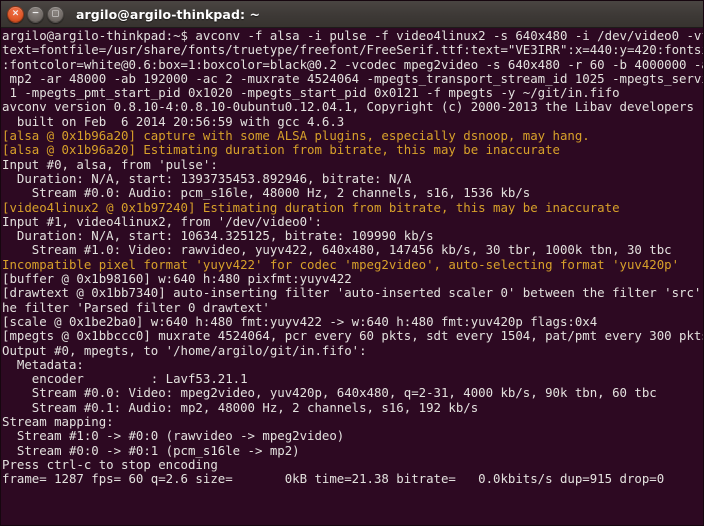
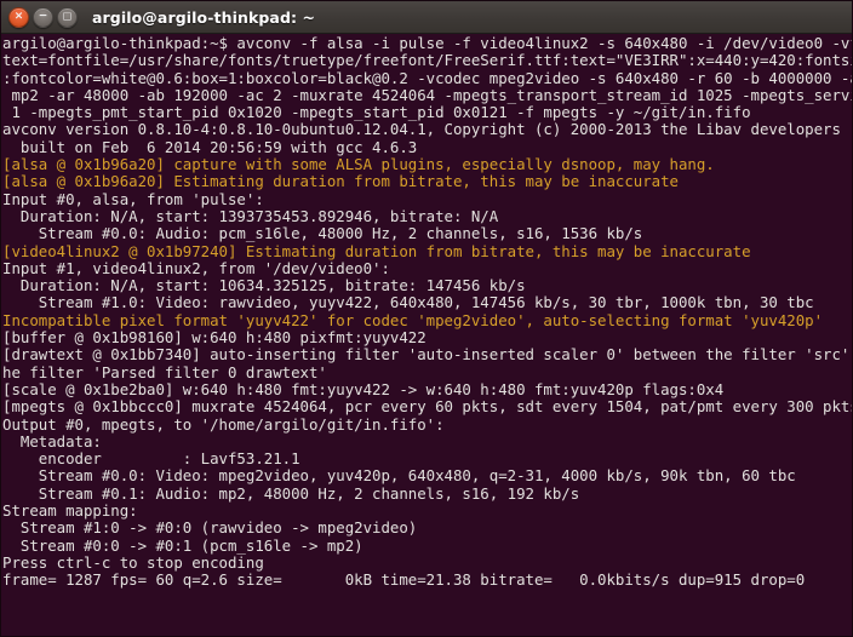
  ×
  −
  □
  argilo@argilo-thinkpad: ~
  argilo@argilo-thinkpad:~$ avconv -f alsa -i pulse -f video4linux2 -s 640x480 -i /dev/video0 -v
  text=fontfile=/usr/share/fonts/truetype/freefont/FreeSerif.ttf:text="VE3IRR":x=440:y=420:fonts
  :fontcolor=white@0.6:box=1:boxcolor=black@0.2 -vcodec mpeg2video -s 640x480 -r 60 -b 4000000 -
  mp2 -ar 48000 -ab 192000 -ac 2 -muxrate 4524064 -mpegts_transport_stream_id 1025 -mpegts_serv
  1 -mpegts_pmt_start_pid 0x1020 -mpegts_start_pid 0x0121 -f mpegts -y ~/git/in.fifo
  avconv version 0.8.10-4:0.8.10-0ubuntu0.12.04.1, Copyright (c) 2000-2013 the Libav developers
  built on Feb 6 2014 20:56:59 with gcc 4.6.3
  [alsa @ 0x1b96a20] capture with some ALSA plugins, especially dsnoop, may hang.
  [alsa @ 0x1b96a20] Estimating duration from bitrate, this may be inaccurate
  Input #0, alsa, from 'pulse':
  Duration: N/A, start: 1393735453.892946, bitrate: N/A
  Stream #0.0: Audio: pcm_s16le, 48000 Hz, 2 channels, s16, 1536 kb/s
  [video4linux2 @ 0x1b97240] Estimating duration from bitrate, this may be inaccurate
  Input #1, video4linux2, from '/dev/video0':
- Duration: N/A, start: 10634.325125, bitrate: 109990 kb/s
+ Duration: N/A, start: 10634.325125, bitrate: 147456 kb/s
  Stream #1.0: Video: rawvideo, yuyv422, 640x480, 147456 kb/s, 30 tbr, 1000k tbn, 30 tbc
  Incompatible pixel format 'yuyv422' for codec 'mpeg2video', auto-selecting format 'yuv420p'
  [buffer @ 0x1b98160] w:640 h:480 pixfmt:yuyv422
  [drawtext @ 0x1bb7340] auto-inserting filter 'auto-inserted scaler 0' between the filter 'src'
  he filter 'Parsed filter 0 drawtext'
  [scale @ 0x1be2ba0] w:640 h:480 fmt:yuyv422 -> w:640 h:480 fmt:yuv420p flags:0x4
  [mpegts @ 0x1bbccc0] muxrate 4524064, pcr every 60 pkts, sdt every 1504, pat/pmt every 300 pkt
  Output #0, mpegts, to '/home/argilo/git/in.fifo':
  Metadata:
  encoder : Lavf53.21.1
  Stream #0.0: Video: mpeg2video, yuv420p, 640x480, q=2-31, 4000 kb/s, 90k tbn, 60 tbc
  Stream #0.1: Audio: mp2, 48000 Hz, 2 channels, s16, 192 kb/s
  Stream mapping:
  Stream #1:0 -> #0:0 (rawvideo -> mpeg2video)
  Stream #0:0 -> #0:1 (pcm_s16le -> mp2)
  Press ctrl-c to stop encoding
  frame= 1287 fps= 60 q=2.6 size= 0kB time=21.38 bitrate= 0.0kbits/s dup=915 drop=0
